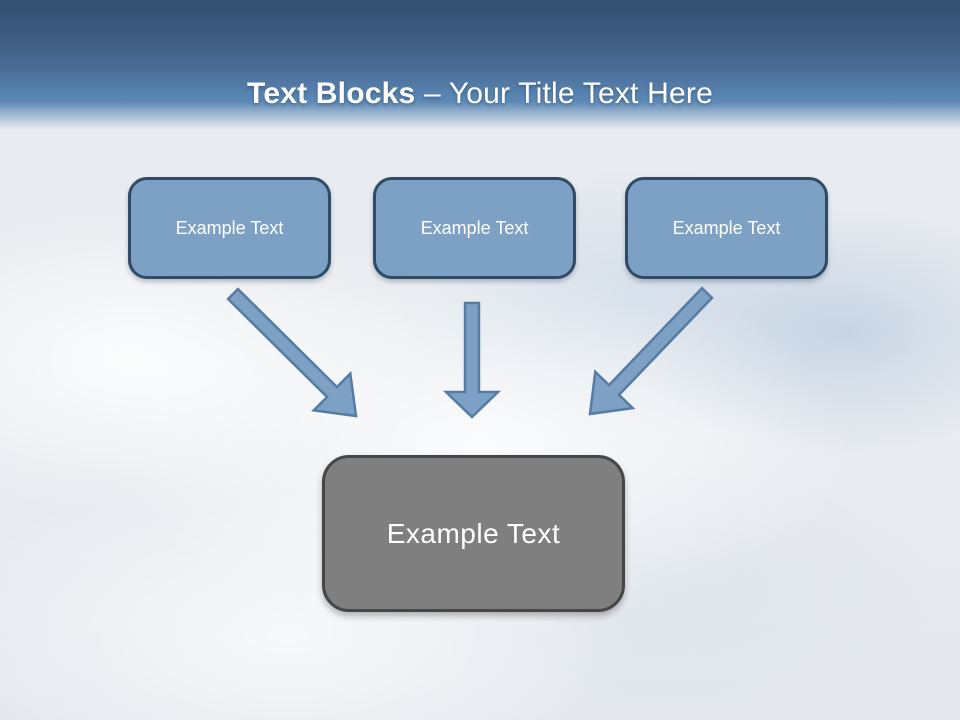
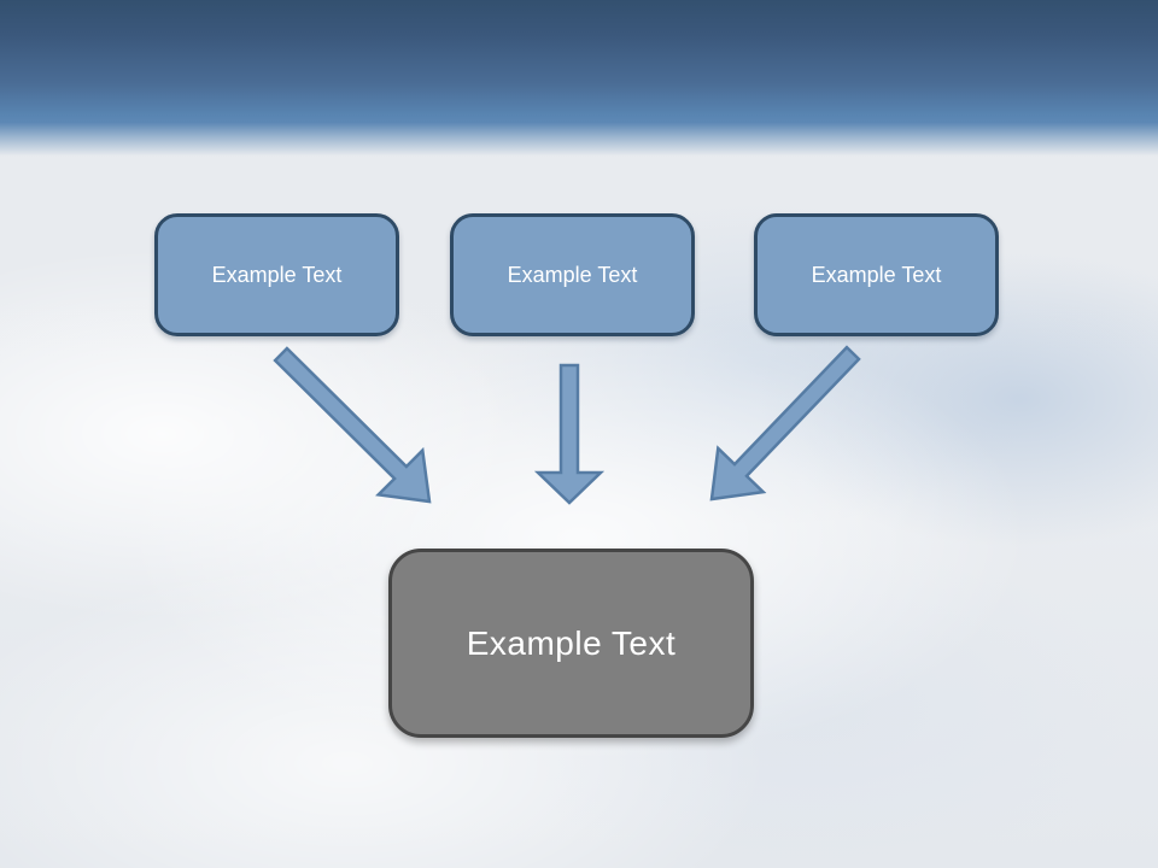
- Text Blocks – Your Title Text Here
  Example Text
  Example Text
  Example Text
  Example Text
